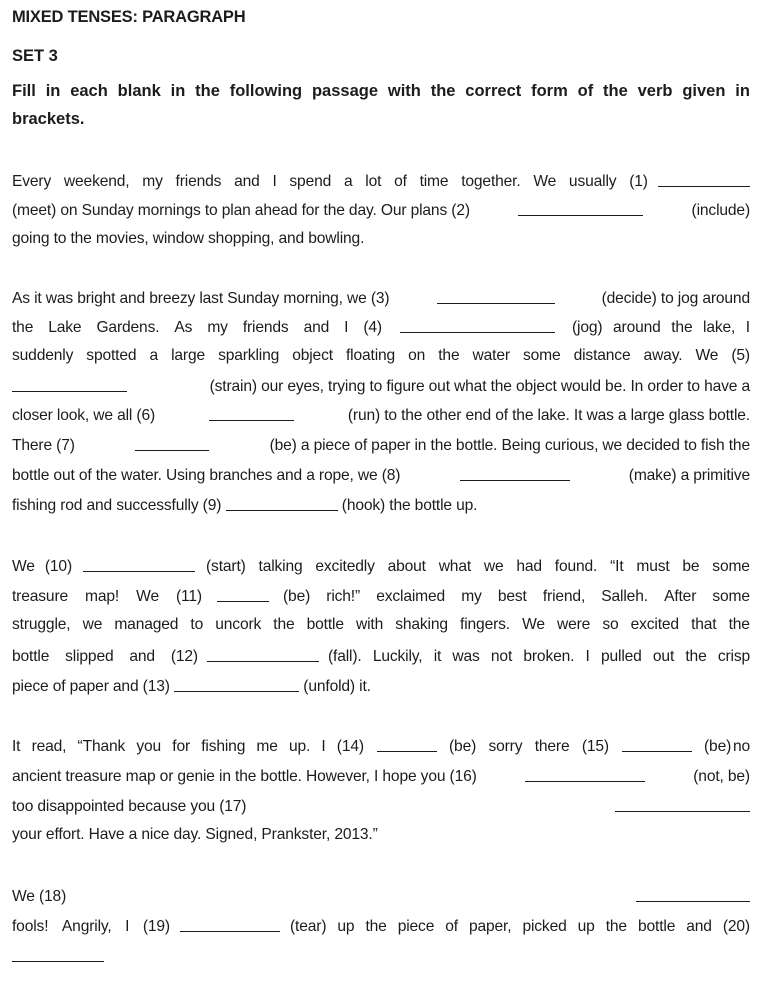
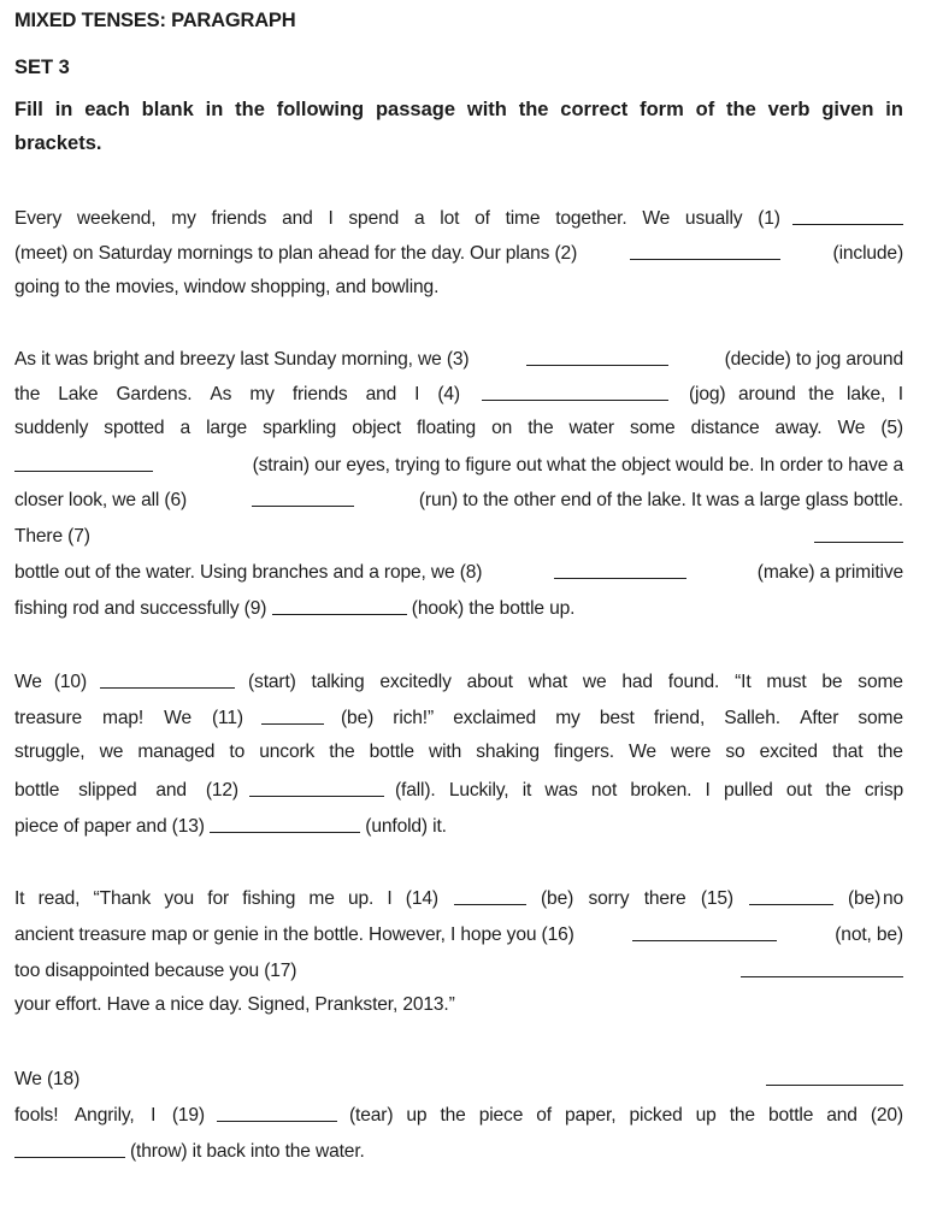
  MIXED TENSES: PARAGRAPH
  SET 3
  Fill
  in
  each
  blank
  in
  the
  following
  passage
  with
  the
  correct
  form
  of
  the
  verb
  given
  in
  brackets.
  Every
  weekend,
  my
  friends
  and
  I
  spend
  a
  lot
  of
  time
  together.
  We
  usually
  (1)
- (meet) on Sunday mornings to plan ahead for the day. Our plans (2)
+ (meet) on Saturday mornings to plan ahead for the day. Our plans (2)
  (include)
  going to the movies, window shopping, and bowling.
  As it was bright and breezy last Sunday morning, we (3)
  (decide) to jog around
  the
  Lake
  Gardens.
  As
  my
  friends
  and
  I
  (4)
  (jog)
  around
  the
  lake,
  I
  suddenly
  spotted
  a
  large
  sparkling
  object
  floating
  on
  the
  water
  some
  distance
  away.
  We
  (5)
  (strain) our eyes, trying to figure out what the object would be. In order to have a
  closer look, we all (6)
  (run) to the other end of the lake. It was a large glass bottle.
  There (7)
- (be) a piece of paper in the bottle. Being curious, we decided to fish the
  bottle out of the water. Using branches and a rope, we (8)
  (make) a primitive
  fishing rod and successfully (9)
  (hook) the bottle up.
  We
  (10)
  (start)
  talking
  excitedly
  about
  what
  we
  had
  found.
  “It
  must
  be
  some
  treasure
  map!
  We
  (11)
  (be)
  rich!”
  exclaimed
  my
  best
  friend,
  Salleh.
  After
  some
  struggle,
  we
  managed
  to
  uncork
  the
  bottle
  with
  shaking
  fingers.
  We
  were
  so
  excited
  that
  the
  bottle
  slipped
  and
  (12)
  (fall).
  Luckily,
  it
  was
  not
  broken.
  I
  pulled
  out
  the
  crisp
  piece of paper and (13)
  (unfold) it.
  It
  read,
  “Thank
  you
  for
  fishing
  me
  up.
  I
  (14)
  (be)
  sorry
  there
  (15)
  (be)
  no
  ancient treasure map or genie in the bottle. However, I hope you (16)
  (not, be)
  too disappointed because you (17)
  your effort. Have a nice day. Signed, Prankster, 2013.”
  We (18)
  fools!
  Angrily,
  I
  (19)
  (tear)
  up
  the
  piece
  of
  paper,
  picked
  up
  the
  bottle
  and
  (20)
+ (throw) it back into the water.
